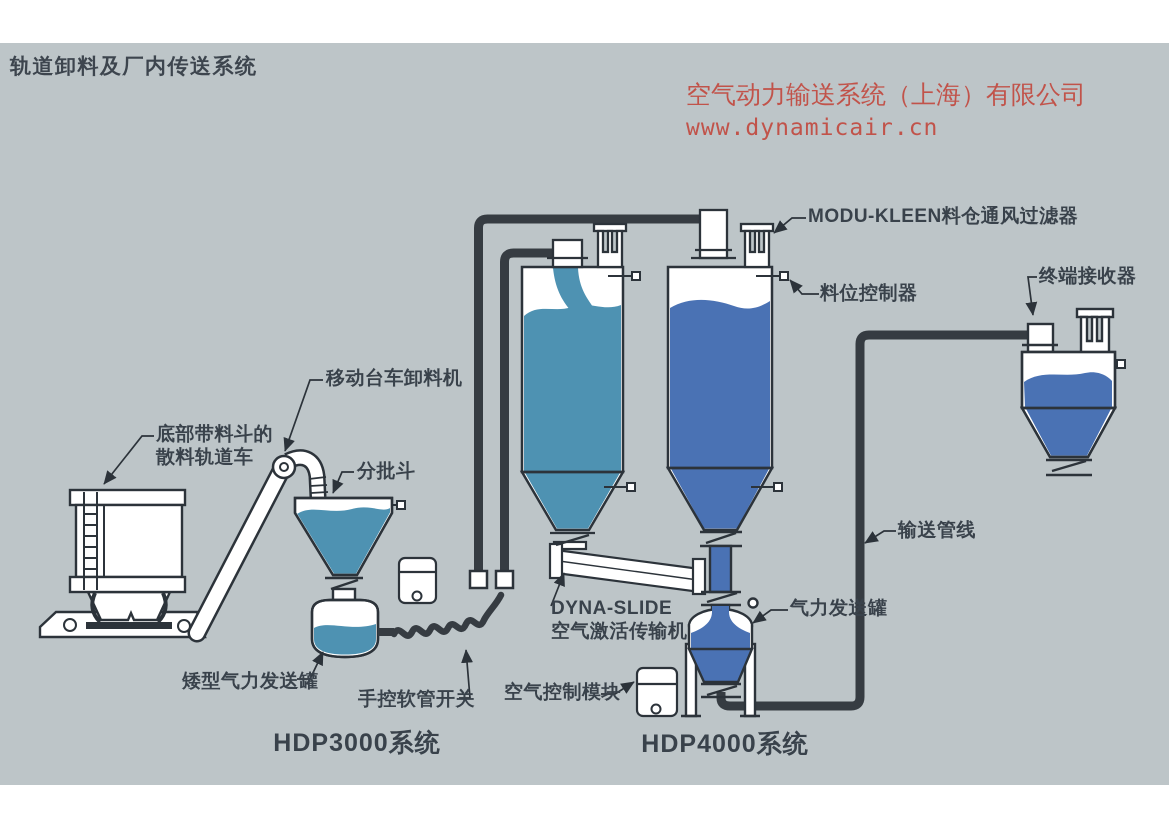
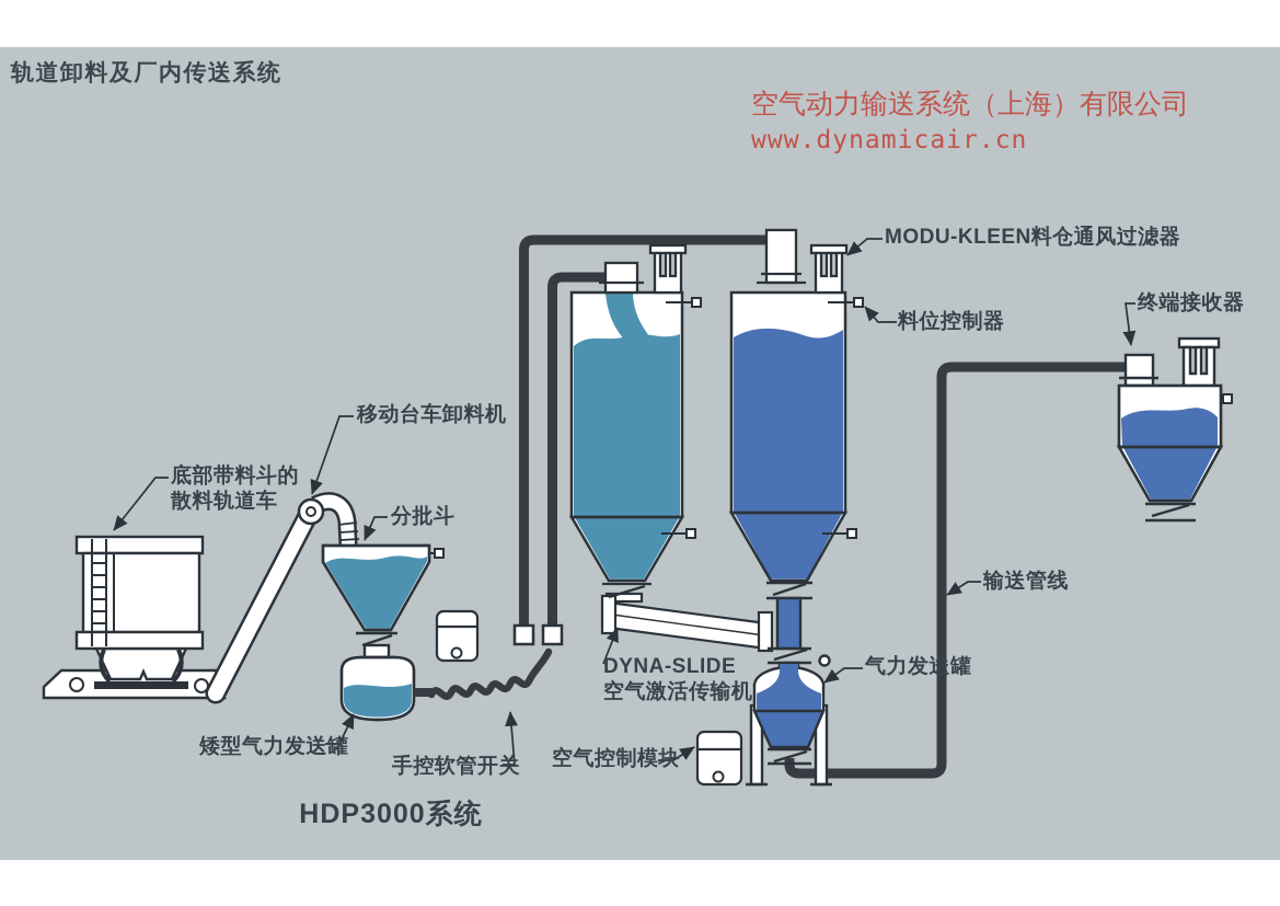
  轨道卸料及厂内传送系统
  空气动力输送系统（上海）有限公司
  www.dynamicair.cn
  底部带料斗的
  散料轨道车
  移动台车卸料机
  分批斗
  矮型气力发送罐
  手控软管开关
  HDP3000系统
  空气控制模块
- HDP4000系统
  DYNA-SLIDE
  空气激活传输机
  气力发送罐
  MODU-KLEEN料仓通风过滤器
  料位控制器
  终端接收器
  输送管线
